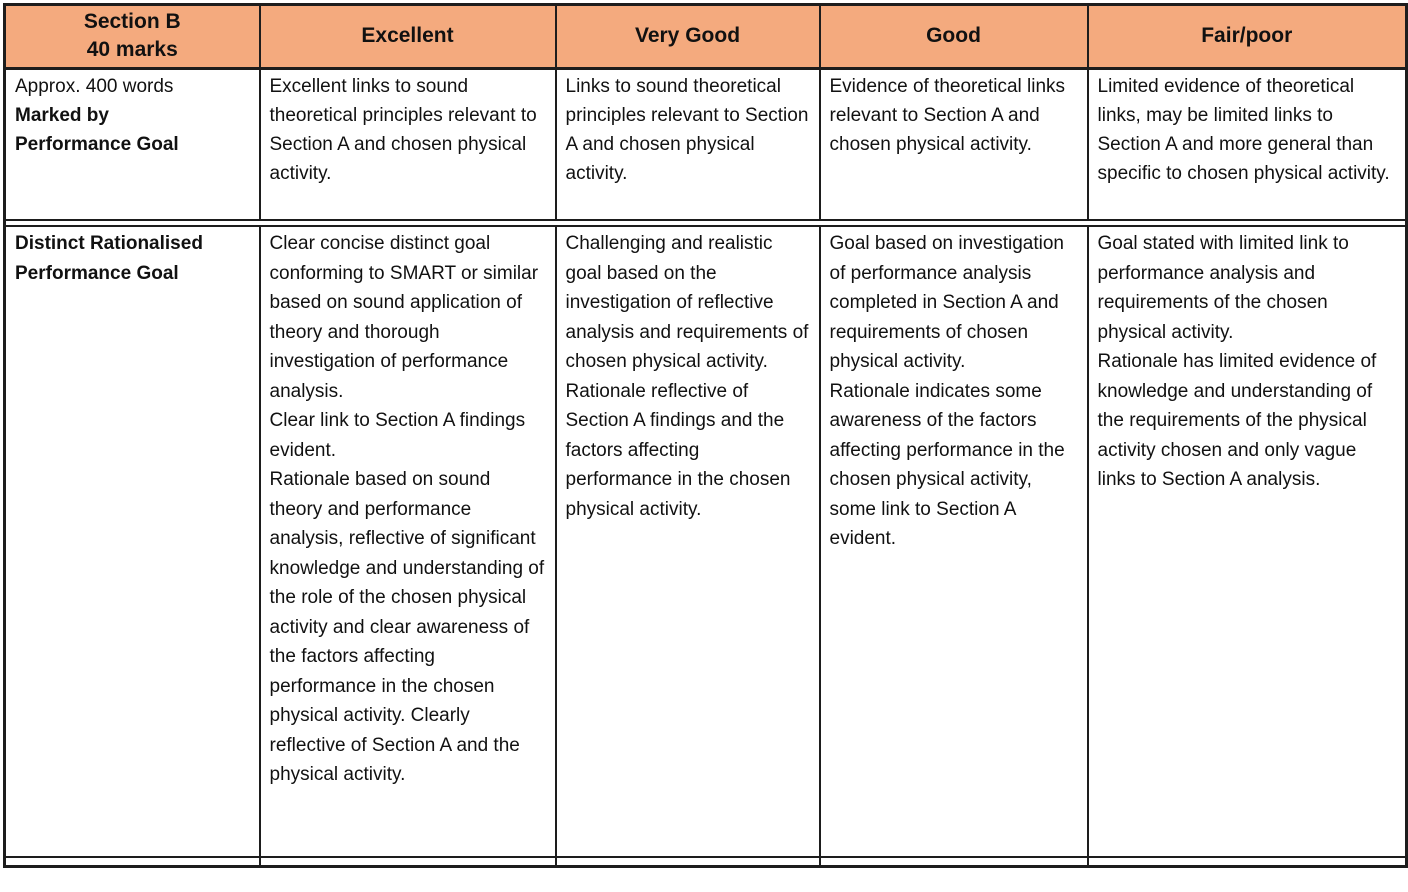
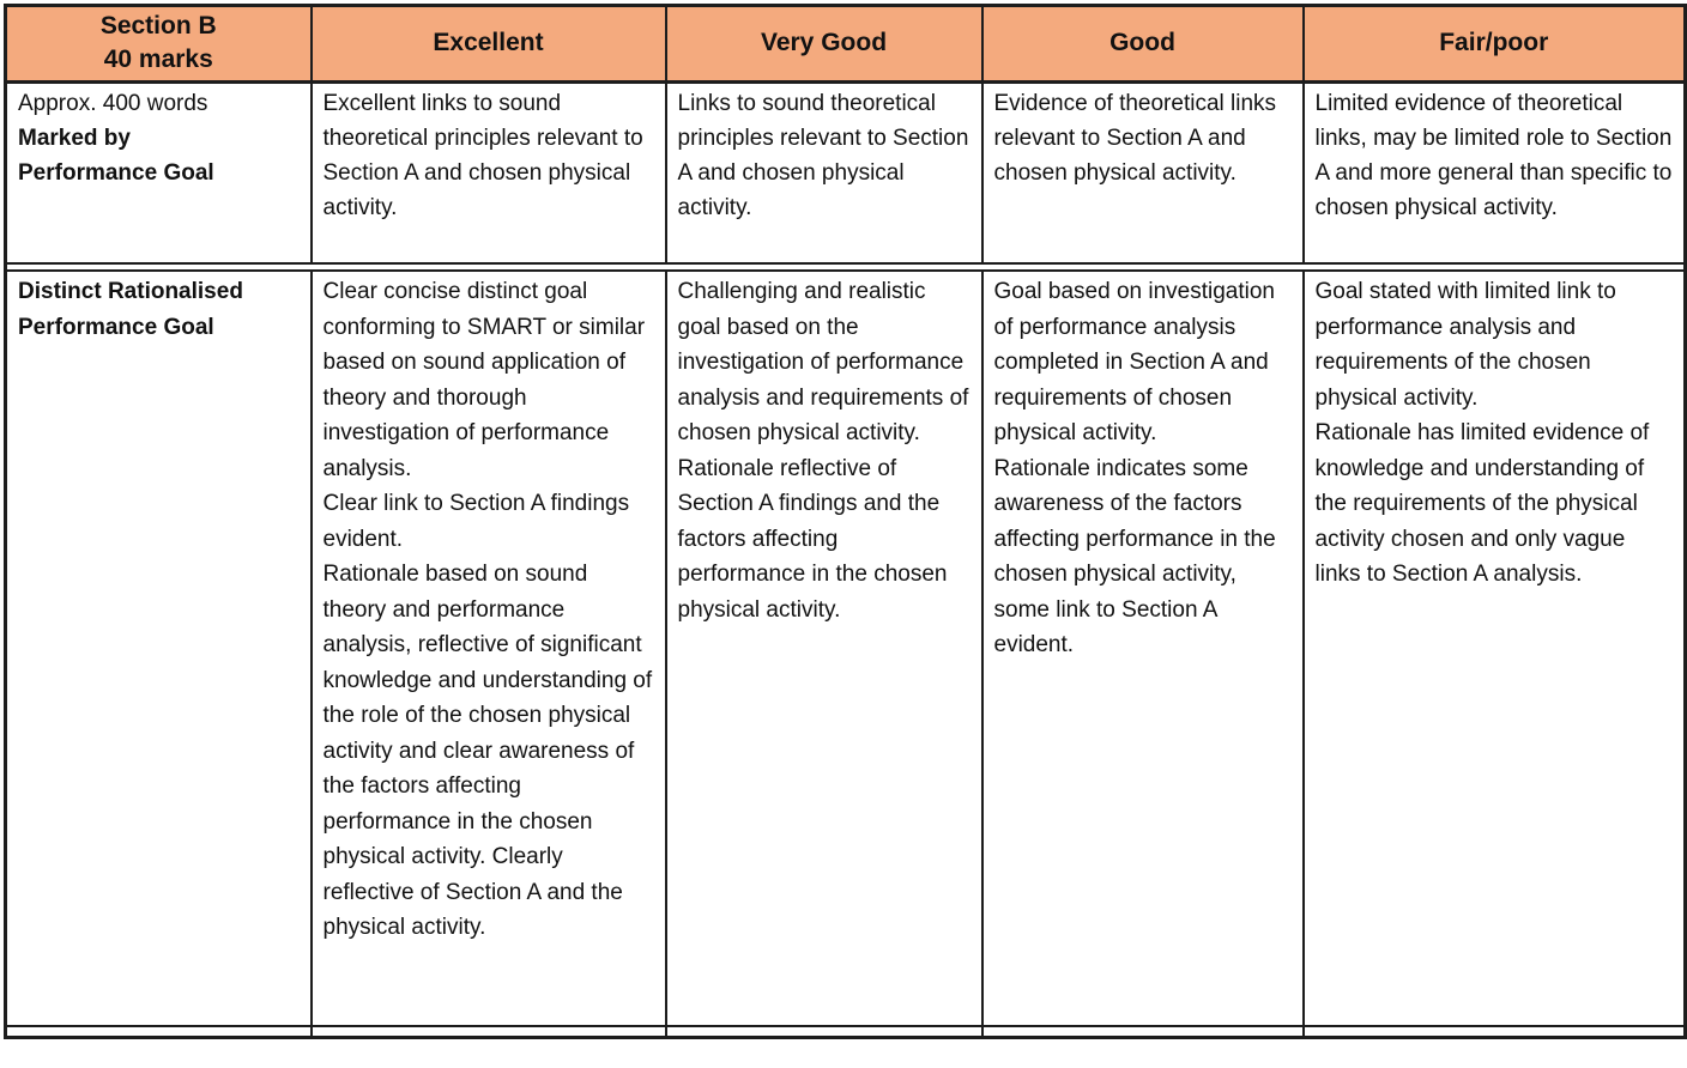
  Section B 40 marks	Excellent	Very Good	Good	Fair/poor
- Approx. 400 words Marked by Performance Goal	Excellent links to sound theoretical principles relevant to Section A and chosen physical activity.	Links to sound theoretical principles relevant to Section A and chosen physical activity.	Evidence of theoretical links relevant to Section A and chosen physical activity.	Limited evidence of theoretical links, may be limited links to Section A and more general than specific to chosen physical activity.
+ Approx. 400 words Marked by Performance Goal	Excellent links to sound theoretical principles relevant to Section A and chosen physical activity.	Links to sound theoretical principles relevant to Section A and chosen physical activity.	Evidence of theoretical links relevant to Section A and chosen physical activity.	Limited evidence of theoretical links, may be limited role to Section A and more general than specific to chosen physical activity.
- Distinct Rationalised Performance Goal	Clear concise distinct goal conforming to SMART or similar based on sound application of theory and thorough investigation of performance analysis.Clear link to Section A findings evident.Rationale based on sound theory and performance analysis, reflective of significant knowledge and understanding of the role of the chosen physical activity and clear awareness of the factors affecting performance in the chosen physical activity. Clearly reflective of Section A and the physical activity.	Challenging and realistic goal based on the investigation of reflective analysis and requirements of chosen physical activity.Rationale reflective of Section A findings and the factors affecting performance in the chosen physical activity.	Goal based on investigation of performance analysis completed in Section A and requirements of chosen physical activity.Rationale indicates some awareness of the factors affecting performance in the chosen physical activity, some link to Section A evident.	Goal stated with limited link to performance analysis and requirements of the chosen physical activity.Rationale has limited evidence of knowledge and understanding of the requirements of the physical activity chosen and only vague links to Section A analysis.
+ Distinct Rationalised Performance Goal	Clear concise distinct goal conforming to SMART or similar based on sound application of theory and thorough investigation of performance analysis.Clear link to Section A findings evident.Rationale based on sound theory and performance analysis, reflective of significant knowledge and understanding of the role of the chosen physical activity and clear awareness of the factors affecting performance in the chosen physical activity. Clearly reflective of Section A and the physical activity.	Challenging and realistic goal based on the investigation of performance analysis and requirements of chosen physical activity.Rationale reflective of Section A findings and the factors affecting performance in the chosen physical activity.	Goal based on investigation of performance analysis completed in Section A and requirements of chosen physical activity.Rationale indicates some awareness of the factors affecting performance in the chosen physical activity, some link to Section A evident.	Goal stated with limited link to performance analysis and requirements of the chosen physical activity.Rationale has limited evidence of knowledge and understanding of the requirements of the physical activity chosen and only vague links to Section A analysis.
